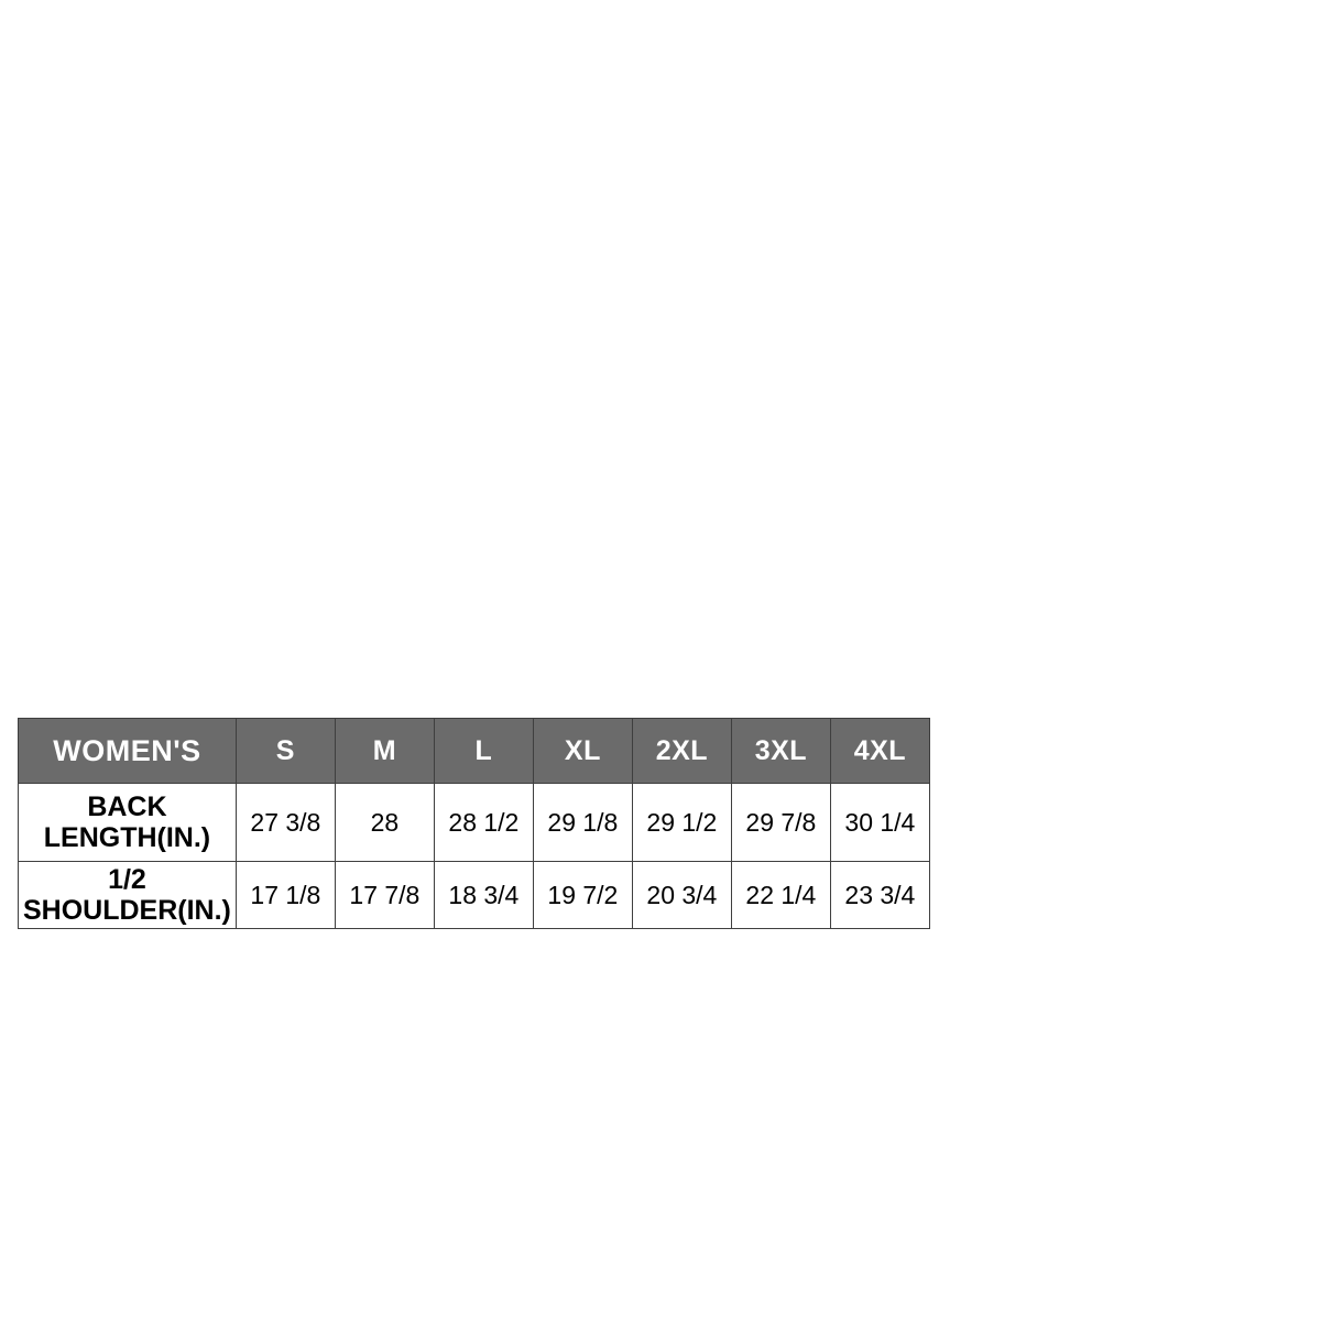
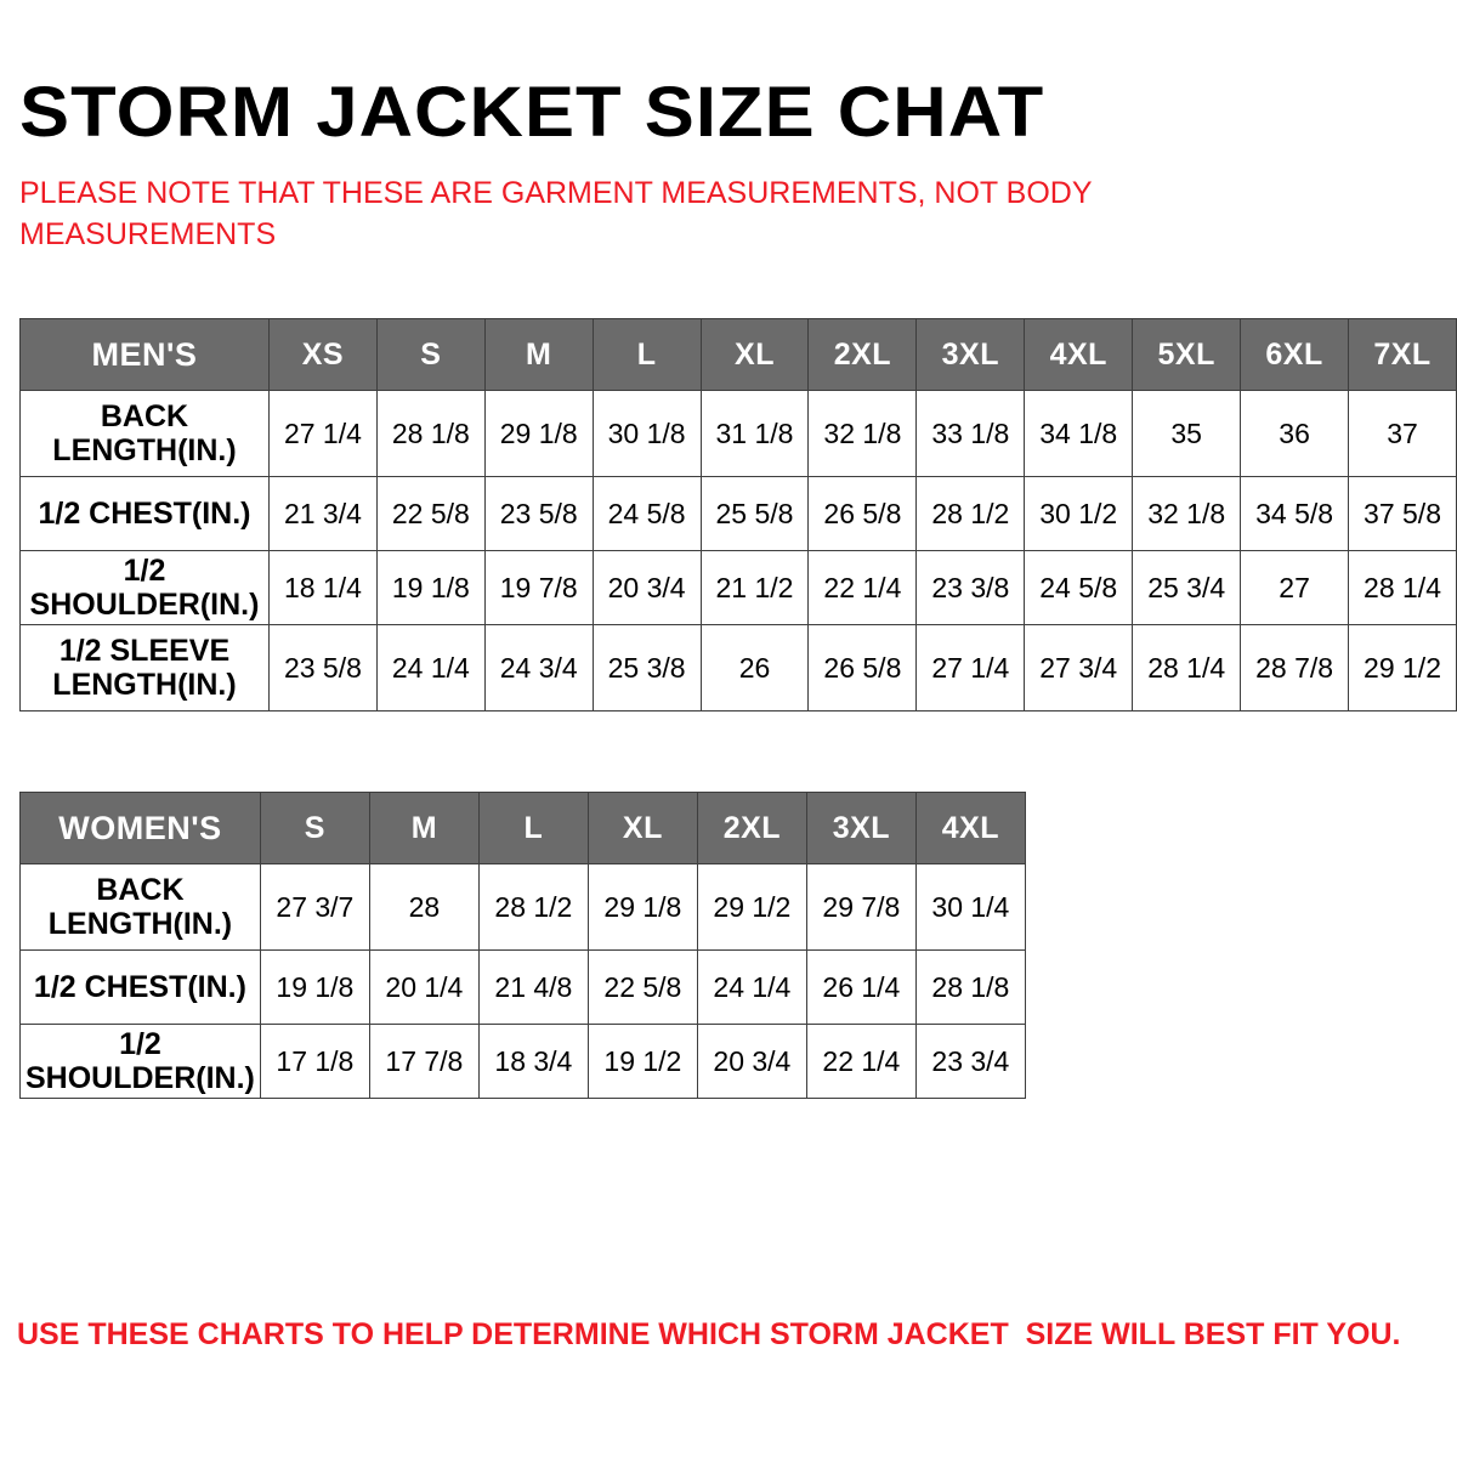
+ STORM JACKET SIZE CHAT
+ PLEASE NOTE THAT THESE ARE GARMENT MEASUREMENTS, NOT BODY MEASUREMENTS
+ MEN'S	XS	S	M	L	XL	2XL	3XL	4XL	5XL	6XL	7XL
+ BACKLENGTH(IN.)	27 1/4	28 1/8	29 1/8	30 1/8	31 1/8	32 1/8	33 1/8	34 1/8	35	36	37
+ 1/2 CHEST(IN.)	21 3/4	22 5/8	23 5/8	24 5/8	25 5/8	26 5/8	28 1/2	30 1/2	32 1/8	34 5/8	37 5/8
+ 1/2 SHOULDER(IN.)	18 1/4	19 1/8	19 7/8	20 3/4	21 1/2	22 1/4	23 3/8	24 5/8	25 3/4	27	28 1/4
+ 1/2 SLEEVELENGTH(IN.)	23 5/8	24 1/4	24 3/4	25 3/8	26	26 5/8	27 1/4	27 3/4	28 1/4	28 7/8	29 1/2
  WOMEN'S	S	M	L	XL	2XL	3XL	4XL
- BACKLENGTH(IN.)	27 3/8	28	28 1/2	29 1/8	29 1/2	29 7/8	30 1/4
+ BACKLENGTH(IN.)	27 3/7	28	28 1/2	29 1/8	29 1/2	29 7/8	30 1/4
+ 1/2 CHEST(IN.)	19 1/8	20 1/4	21 4/8	22 5/8	24 1/4	26 1/4	28 1/8
- 1/2 SHOULDER(IN.)	17 1/8	17 7/8	18 3/4	19 7/2	20 3/4	22 1/4	23 3/4
+ 1/2 SHOULDER(IN.)	17 1/8	17 7/8	18 3/4	19 1/2	20 3/4	22 1/4	23 3/4
+ USE THESE CHARTS TO HELP DETERMINE WHICH STORM JACKET SIZE WILL BEST FIT YOU.
